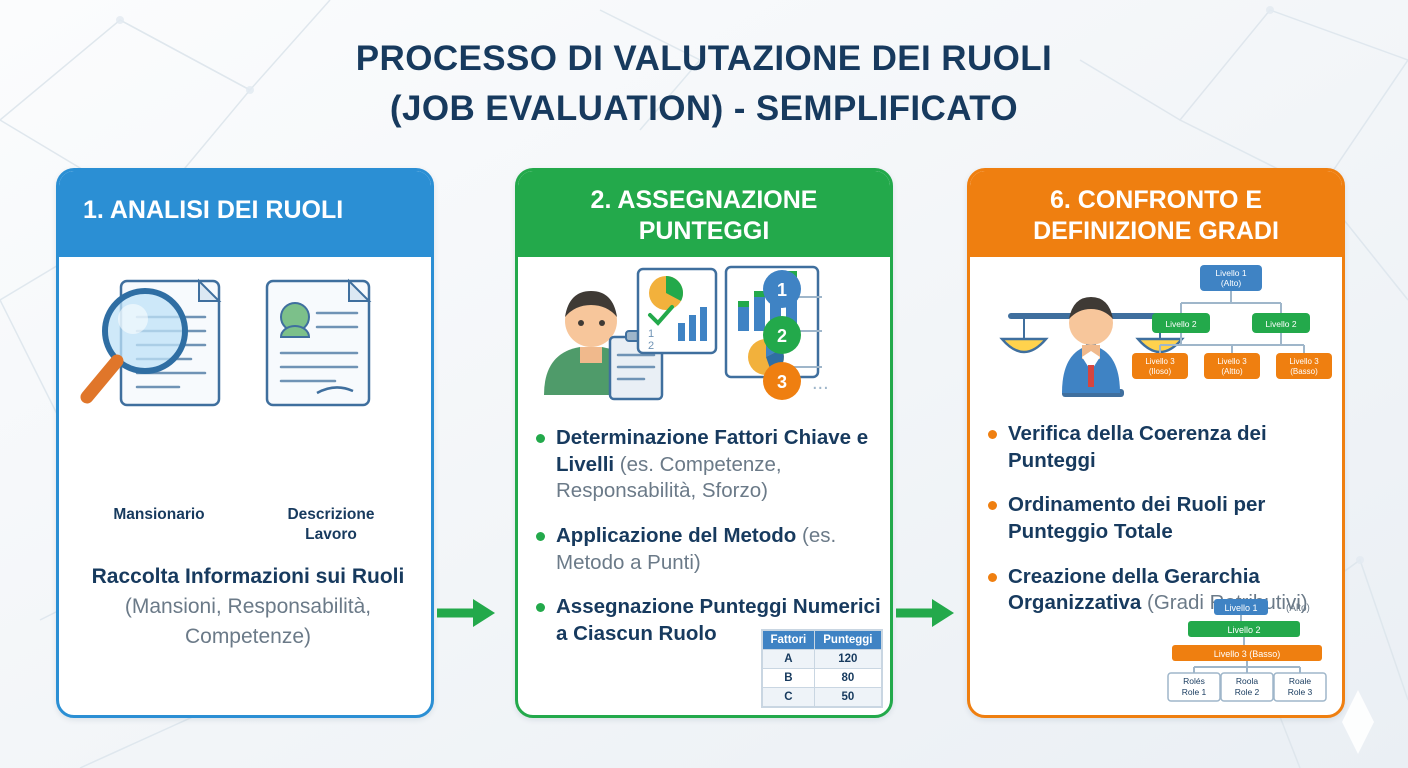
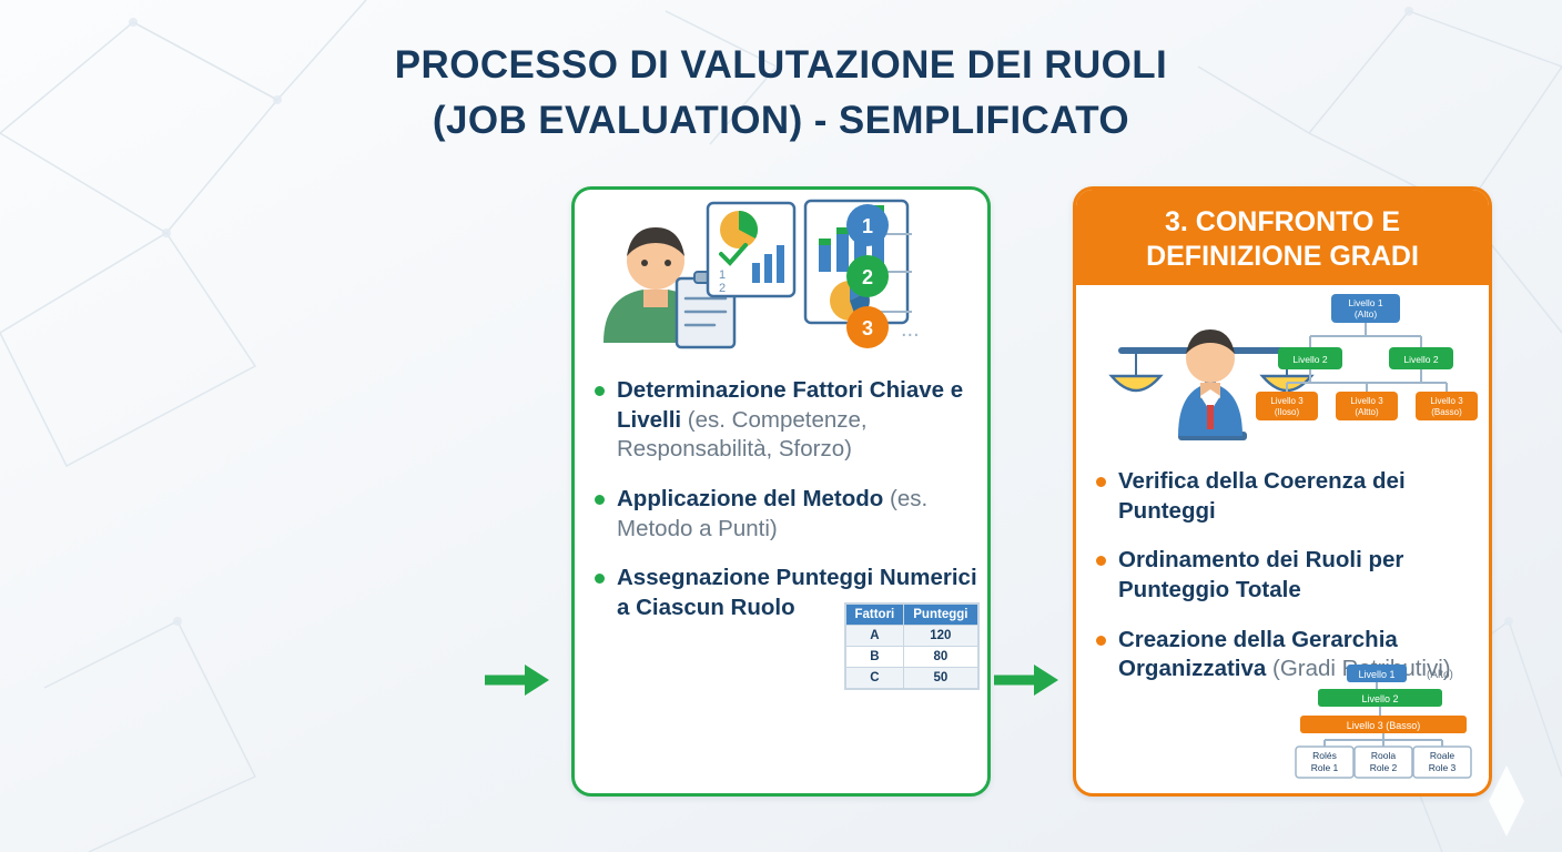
  PROCESSO DI VALUTAZIONE DEI RUOLI
  (JOB EVALUATION) - SEMPLIFICATO
- 1. ANALISI DEI RUOLI
- Mansionario
- Descrizione Lavoro
- Raccolta Informazioni sui Ruoli (Mansioni, Responsabilità, Competenze)
- 2. ASSEGNAZIONE PUNTEGGI
  1
  2
  1
  2
  3
  ...
  Determinazione Fattori Chiave e Livelli (es. Competenze, Responsabilità, Sforzo)
  Applicazione del Metodo (es. Metodo a Punti)
  Assegnazione Punteggi Numerici a Ciascun Ruolo
  Fattori	Punteggi
  A	120
  B	80
  C	50
- 6. CONFRONTO E DEFINIZIONE GRADI
+ 3. CONFRONTO E DEFINIZIONE GRADI
  Livello 1
  (Alto)
  Livello 2
  Livello 2
  Livello 3
  (Iloso)
  Livello 3
  (Altto)
  Livello 3
  (Basso)
  Verifica della Coerenza dei Punteggi
  Ordinamento dei Ruoli per Punteggio Totale
  Creazione della Gerarchia Organizzativa (Gradiutivi)
  Livello 1
  (Alto)
  Livello 2
  Livello 3 (Basso)
  Rolés
  Role 1
  Roola
  Role 2
  Roale
  Role 3
